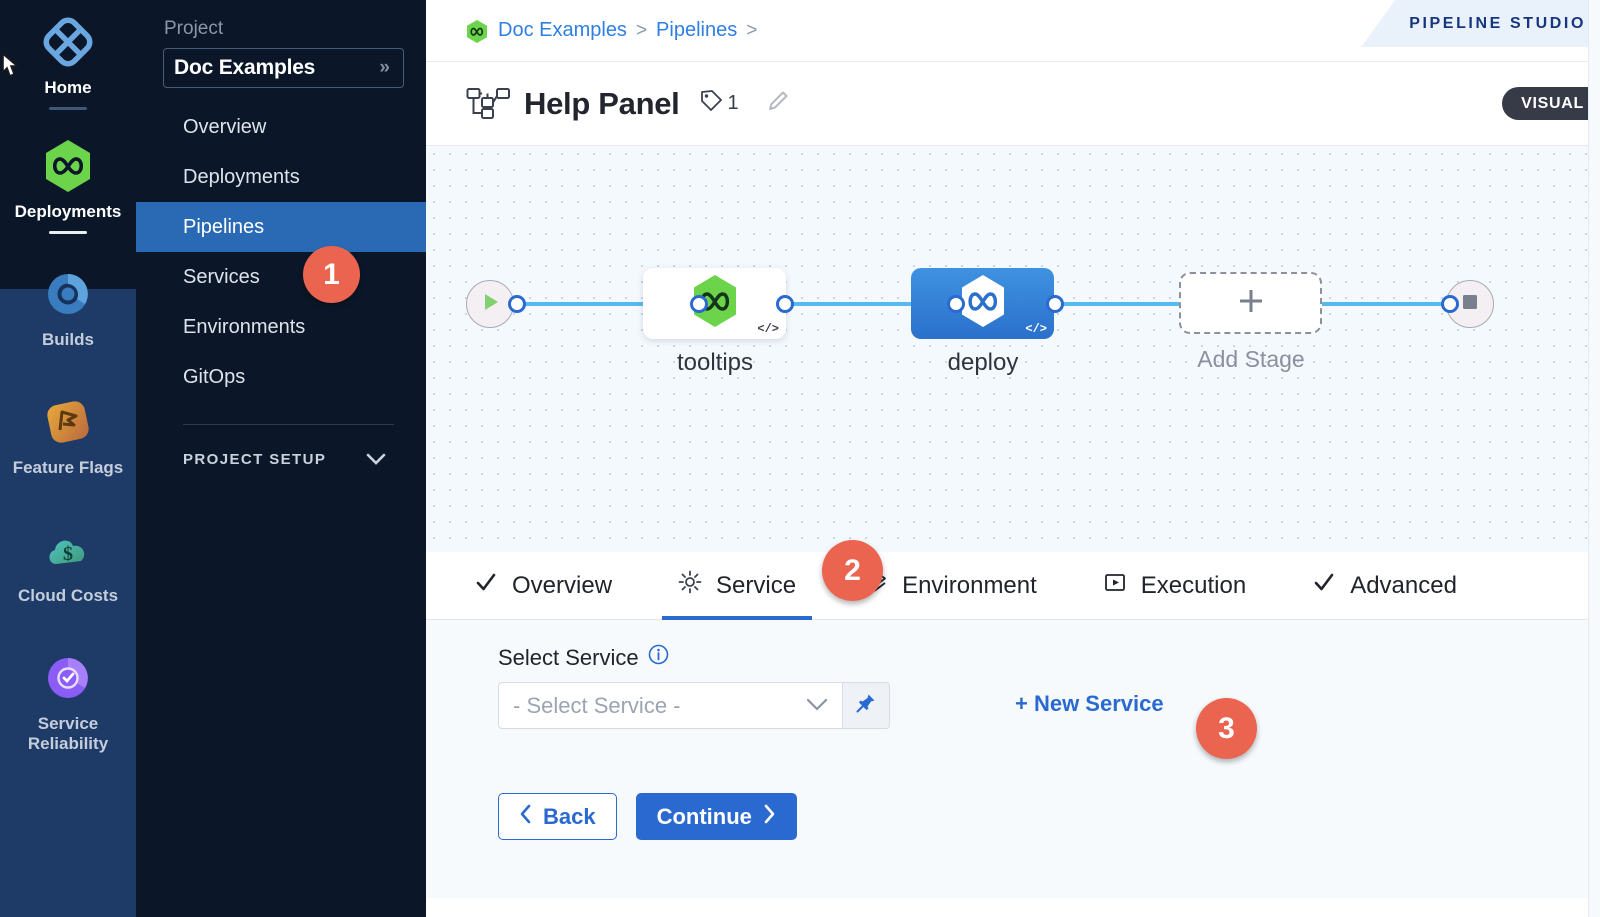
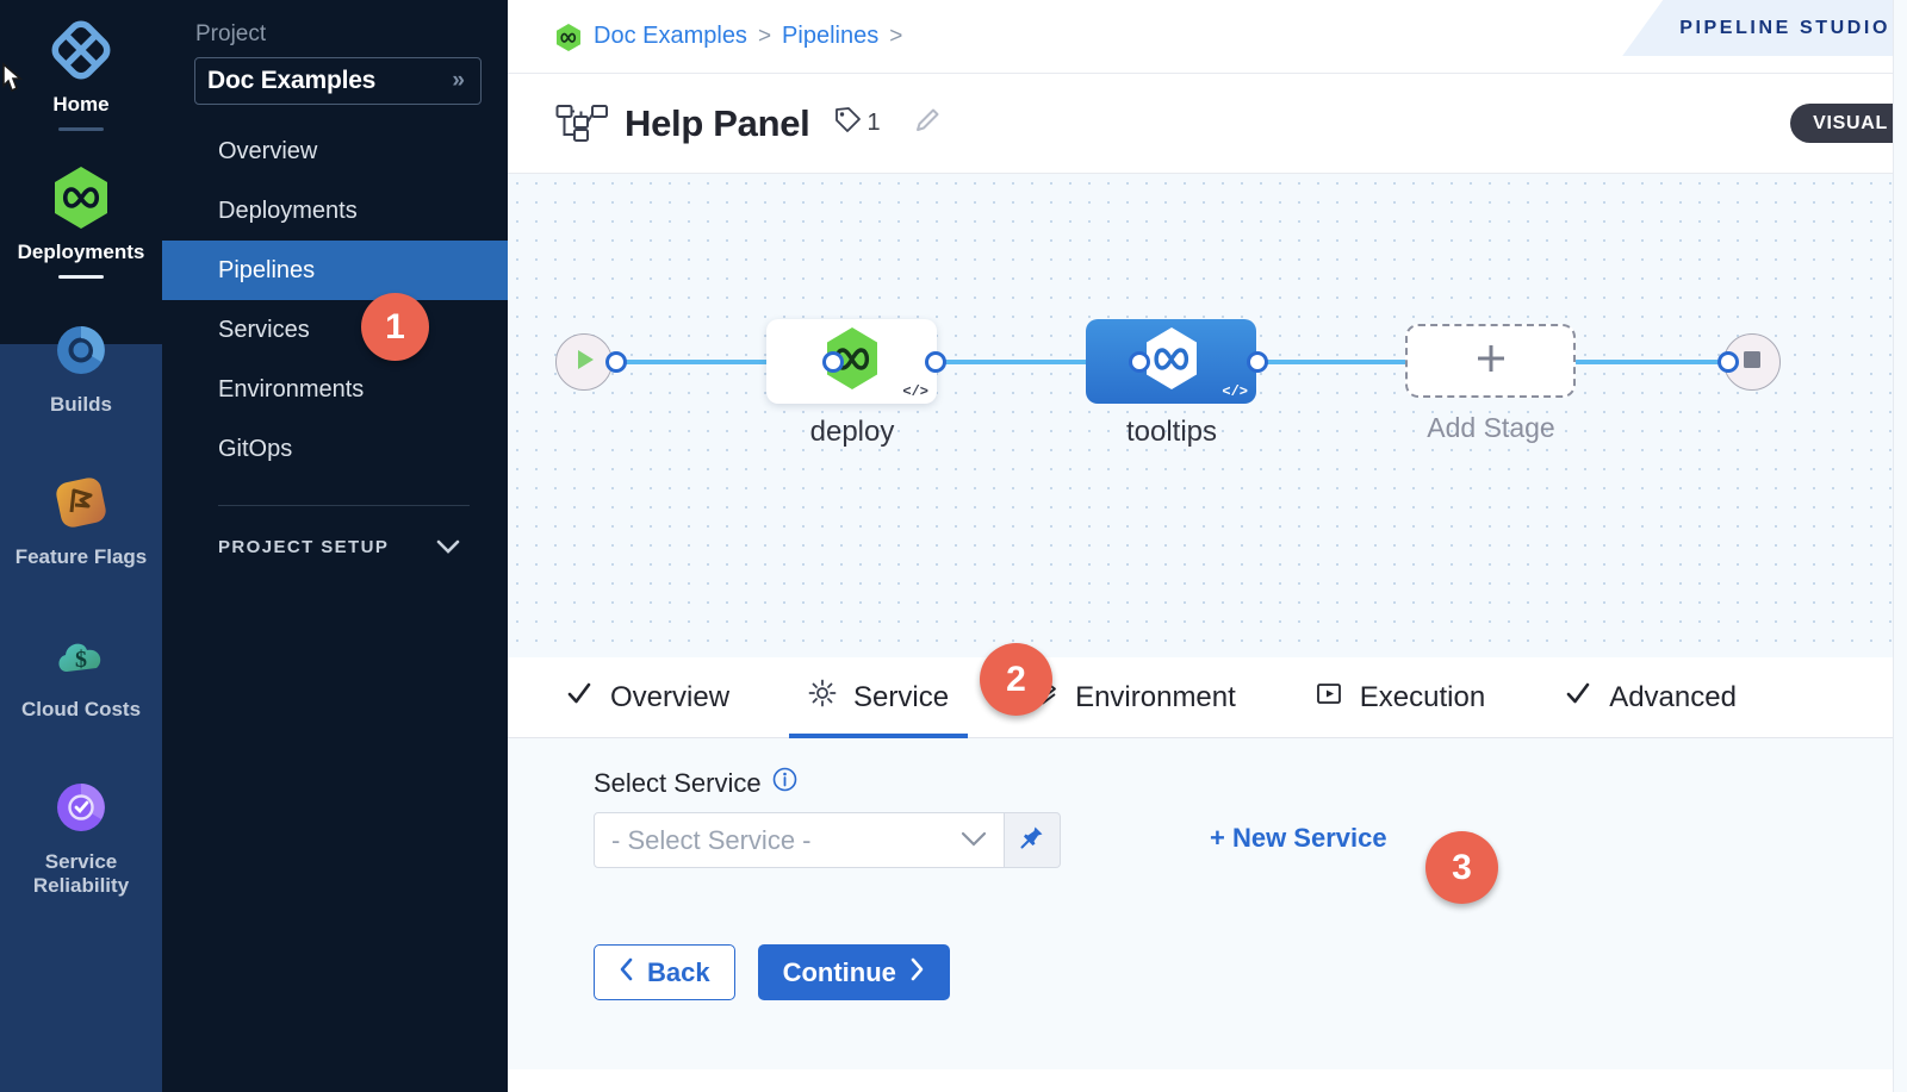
  Home
  Deployments
  Builds
  Feature Flags
  $
  Cloud Costs
  Service Reliability
  Project
  Doc Examples
  »
  Overview
  Deployments
  Pipelines
  Services
  Environments
  GitOps
  PROJECT SETUP
  Doc Examples
  >
  Pipelines
  >
  PIPELINE STUDIO
  Help Panel
  1
  VISUAL
  </>
- tooltips
+ deploy
  </>
- deploy
+ tooltips
  Add Stage
  Overview
  Service
  Environment
  Execution
  Advanced
  Select Service
  - Select Service -
  + New Service
  Back
  Continue
  1
  2
  3
